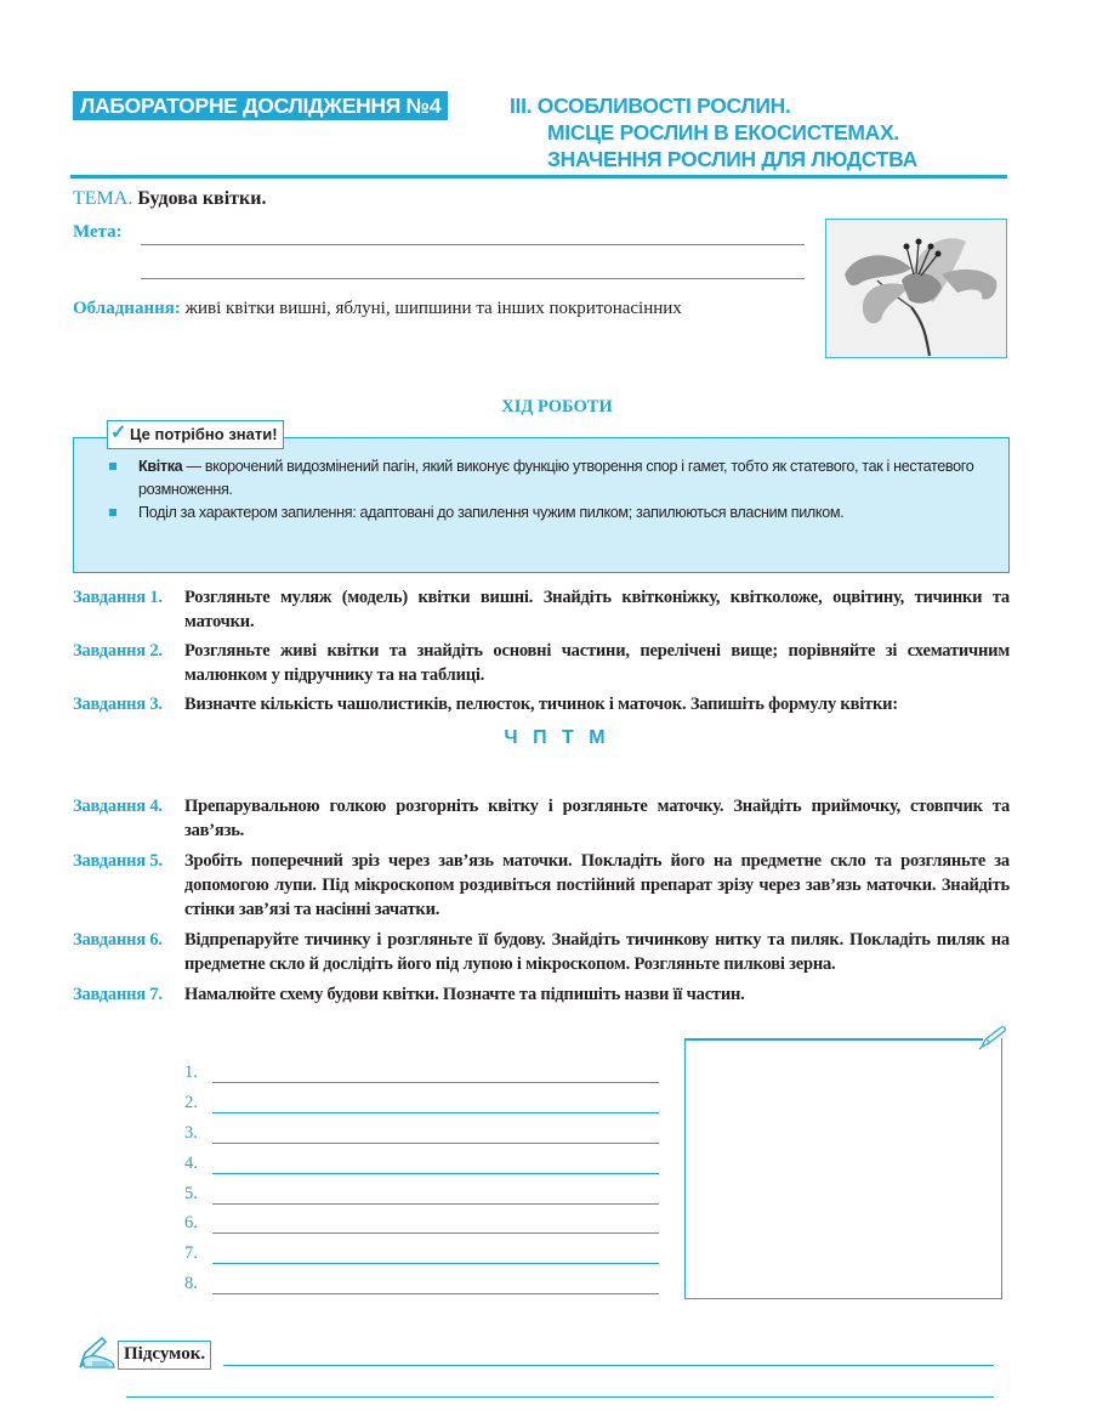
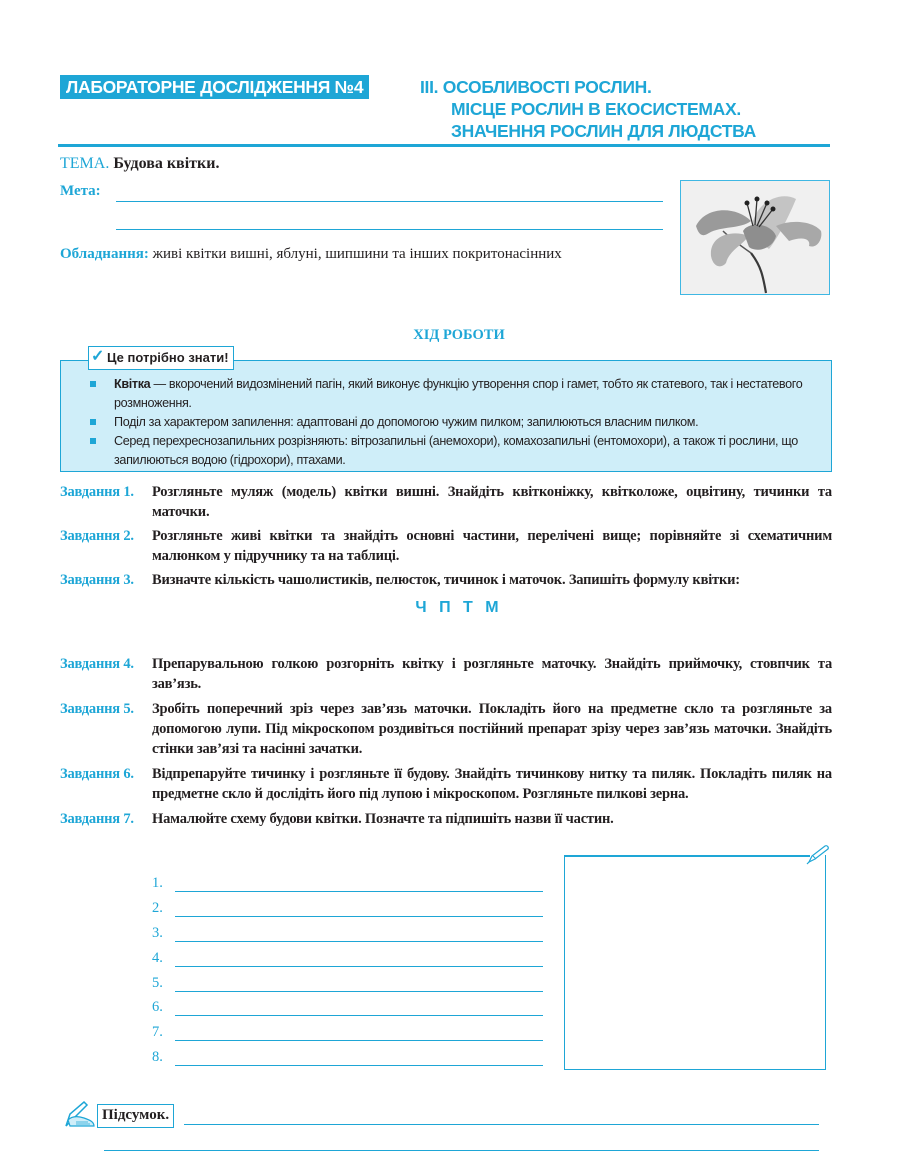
  ЛАБОРАТОРНЕ ДОСЛІДЖЕННЯ №4
  ІІІ. ОСОБЛИВОСТІ РОСЛИН.
  МІСЦЕ РОСЛИН В ЕКОСИСТЕМАХ.
  ЗНАЧЕННЯ РОСЛИН ДЛЯ ЛЮДСТВА
  ТЕМА. Будова квітки.
  Мета:
  Обладнання: живі квітки вишні, яблуні, шипшини та інших покритонасінних
  ХІД РОБОТИ
  ✓
  Це потрібно знати!
  Квітка — вкорочений видозмінений пагін, який виконує функцію утворення спор і гамет, тобто як статевого, так і нестатевого розмноження.
- Поділ за характером запилення: адаптовані до запилення чужим пилком; запилюються власним пилком.
+ Поділ за характером запилення: адаптовані до допомогою чужим пилком; запилюються власним пилком.
+ Серед перехреснозапильних розрізняють: вітрозапильні (анемохори), комахозапильні (ентомохори), а також ті рослини, що запилюються водою (гідрохори), птахами.
  Завдання 1.
  Розгляньте муляж (модель) квітки вишні. Знайдіть квітконіжку, квітколоже, оцвітину, тичинки та маточки.
  Завдання 2.
  Розгляньте живі квітки та знайдіть основні частини, перелічені вище; порівняйте зі схематичним малюнком у підручнику та на таблиці.
  Завдання 3.
  Визначте кількість чашолистиків, пелюсток, тичинок і маточок. Запишіть формулу квітки:
  Ч П Т М
  Завдання 4.
  Препарувальною голкою розгорніть квітку і розгляньте маточку. Знайдіть приймочку, стовпчик та зав’язь.
  Завдання 5.
  Зробіть поперечний зріз через зав’язь маточки. Покладіть його на предметне скло та розгляньте за допомогою лупи. Під мікроскопом роздивіться постійний препарат зрізу через зав’язь маточки. Знайдіть стінки зав’язі та насінні зачатки.
  Завдання 6.
  Відпрепаруйте тичинку і розгляньте її будову. Знайдіть тичинкову нитку та пиляк. Покладіть пиляк на предметне скло й дослідіть його під лупою і мікроскопом. Розгляньте пилкові зерна.
  Завдання 7.
  Намалюйте схему будови квітки. Позначте та підпишіть назви її частин.
  1.
  2.
  3.
  4.
  5.
  6.
  7.
  8.
  Підсумок.
